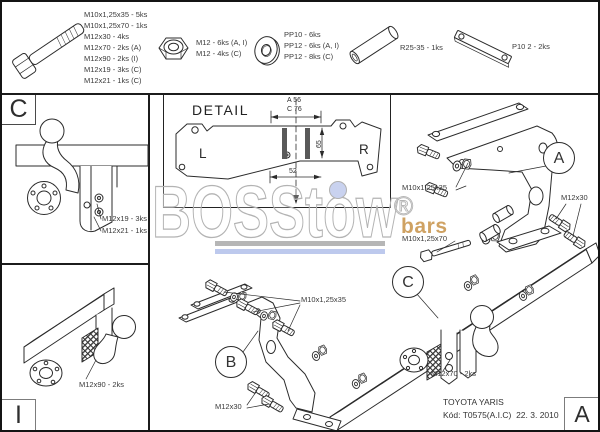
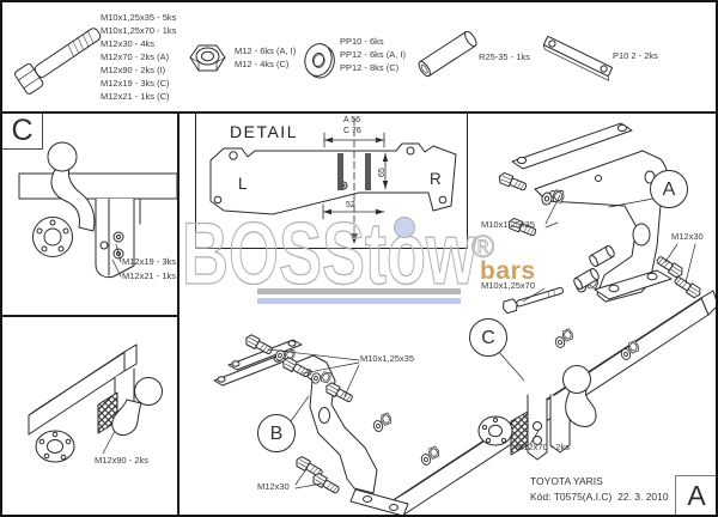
  BOSStow
  ®
  bars
  C
- I
  A
  M10x1,25x35 - 5ks
  M10x1,25x70 - 1ks
  M12x30 - 4ks
  M12x70 - 2ks (A)
  M12x90 - 2ks (I)
  M12x19 - 3ks (C)
  M12x21 - 1ks (C)
  M12 - 6ks (A, I)
  M12 - 4ks (C)
  PP10 - 6ks
  PP12 - 6ks (A, I)
  PP12 - 8ks (C)
  R25-35 - 1ks
  P10 2 - 2ks
  M12x19 - 3ks
  M12x21 - 1ks
  M12x90 - 2ks
  DETAIL
  L
  R
  M10x1,25x35
  M12x30
  M10x1,25x70
  M10x1,25x35
  M12x30
  M12x70 - 2ks
  A
  B
  C
  TOYOTA YARIS
  Kód: T0575(A.I.C) 22. 3. 2010
